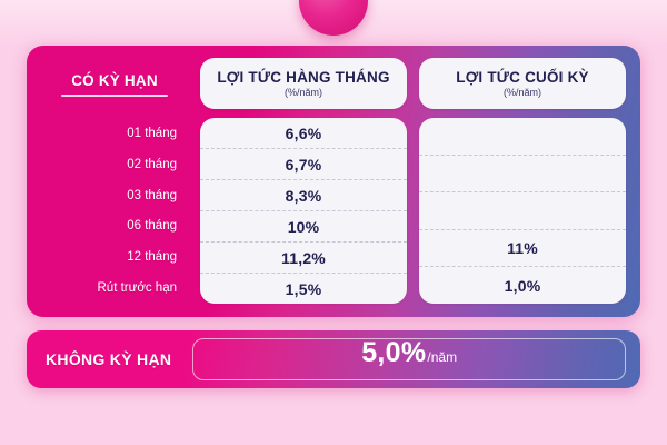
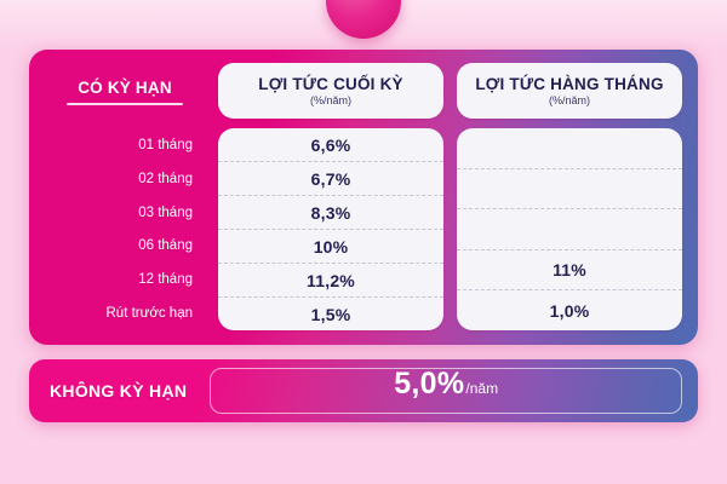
  CÓ KỲ HẠN
- LỢI TỨC HÀNG THÁNG
+ LỢI TỨC CUỐI KỲ
  (%/năm)
- LỢI TỨC CUỐI KỲ
+ LỢI TỨC HÀNG THÁNG
  (%/năm)
  01 tháng
  02 tháng
  03 tháng
  06 tháng
  12 tháng
  Rút trước hạn
  6,6%
  6,7%
  8,3%
  10%
  11,2%
  1,5%
  11%
  1,0%
  KHÔNG KỲ HẠN
  5,0%
  /năm
